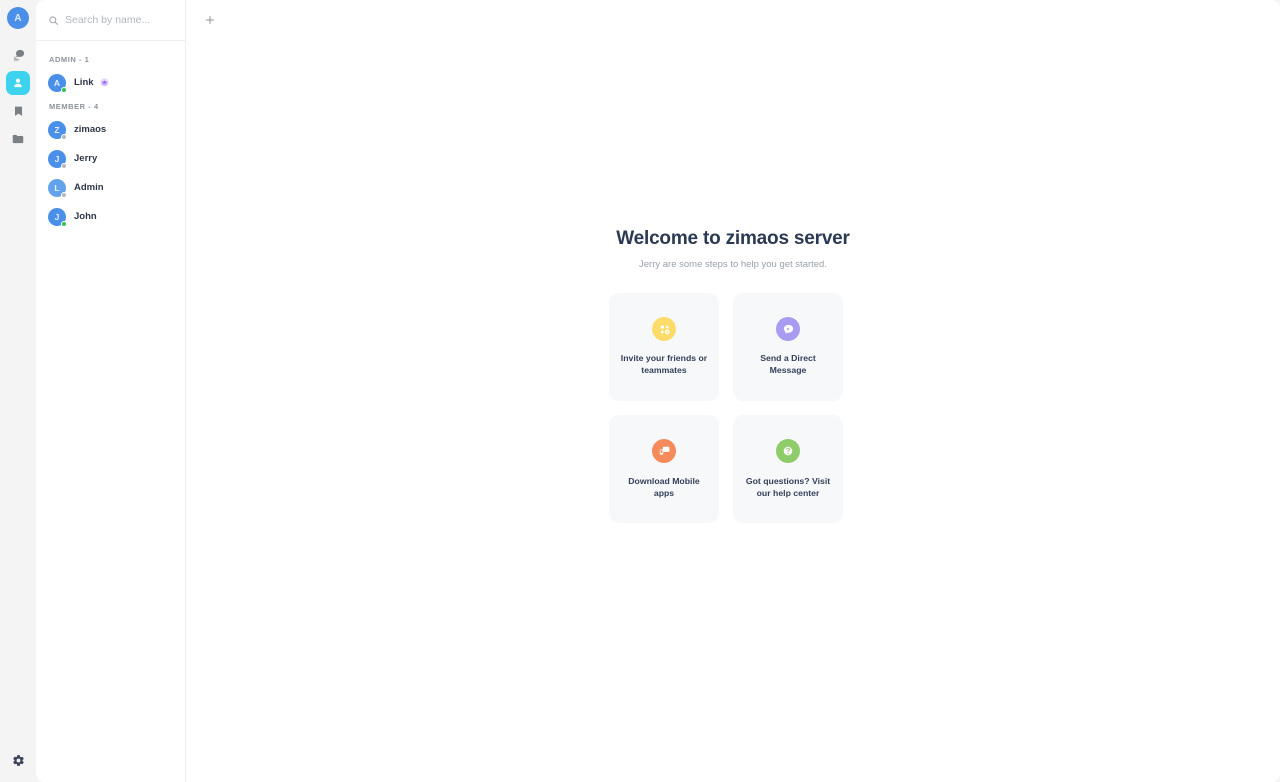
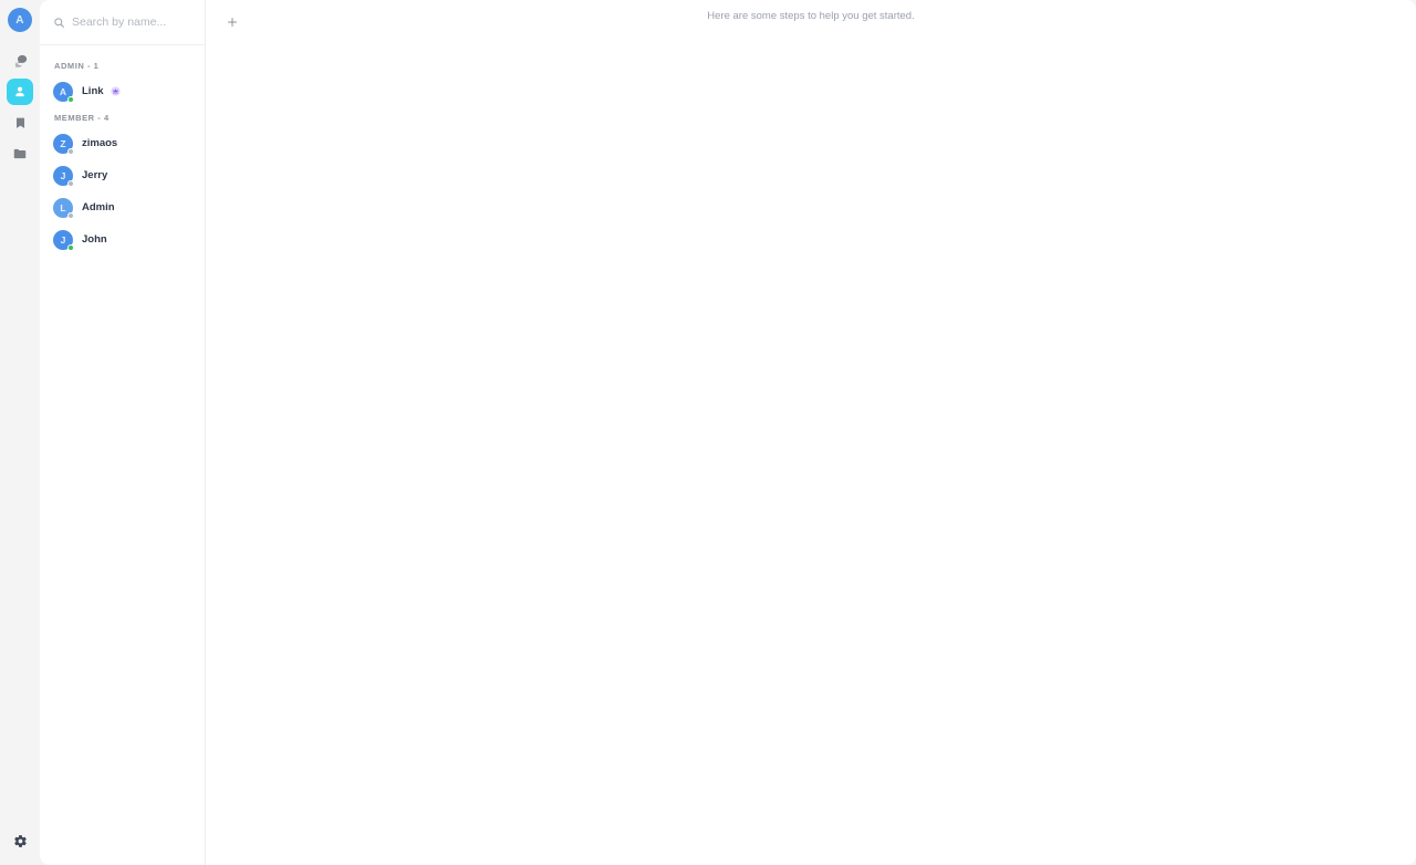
  A
  Search by name...
  ADMIN - 1
  A
  Link
  MEMBER - 4
  Z
  zimaos
  J
  Jerry
  L
  Admin
  J
  John
- Welcome to zimaos server
- Jerry are some steps to help you get started.
+ Here are some steps to help you get started.
- Invite your friends or teammates
- Send a Direct Message
- Download Mobile apps
- Got questions? Visit our help center
